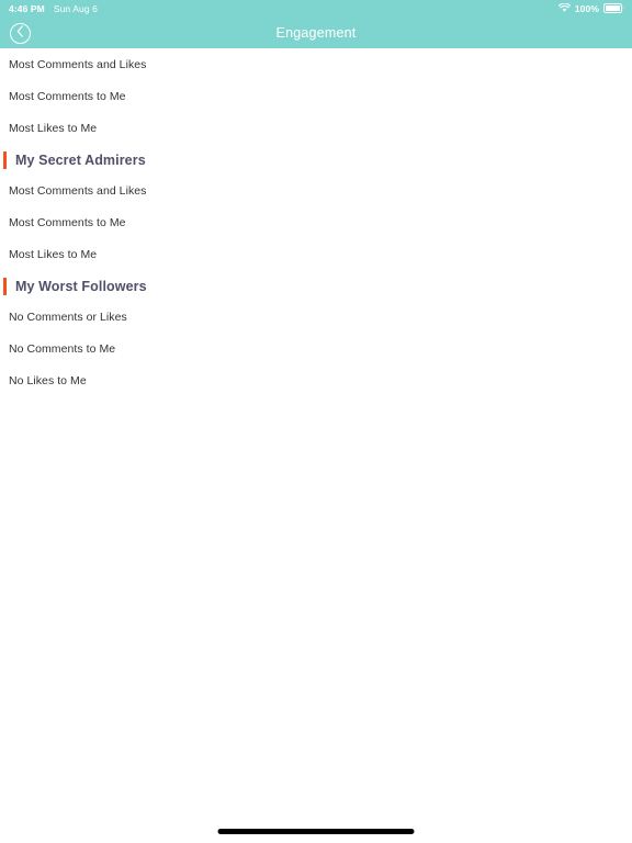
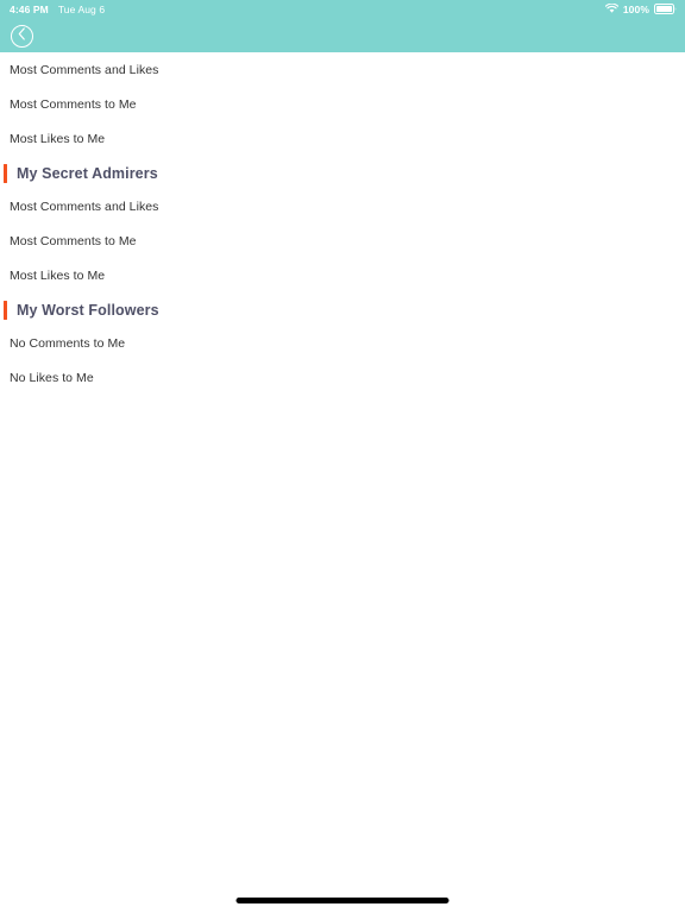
  4:46 PM
- Sun Aug 6
+ Tue Aug 6
  100%
- Engagement
  Most Comments and Likes
  Most Comments to Me
  Most Likes to Me
  My Secret Admirers
  Most Comments and Likes
  Most Comments to Me
  Most Likes to Me
  My Worst Followers
- No Comments or Likes
  No Comments to Me
  No Likes to Me
